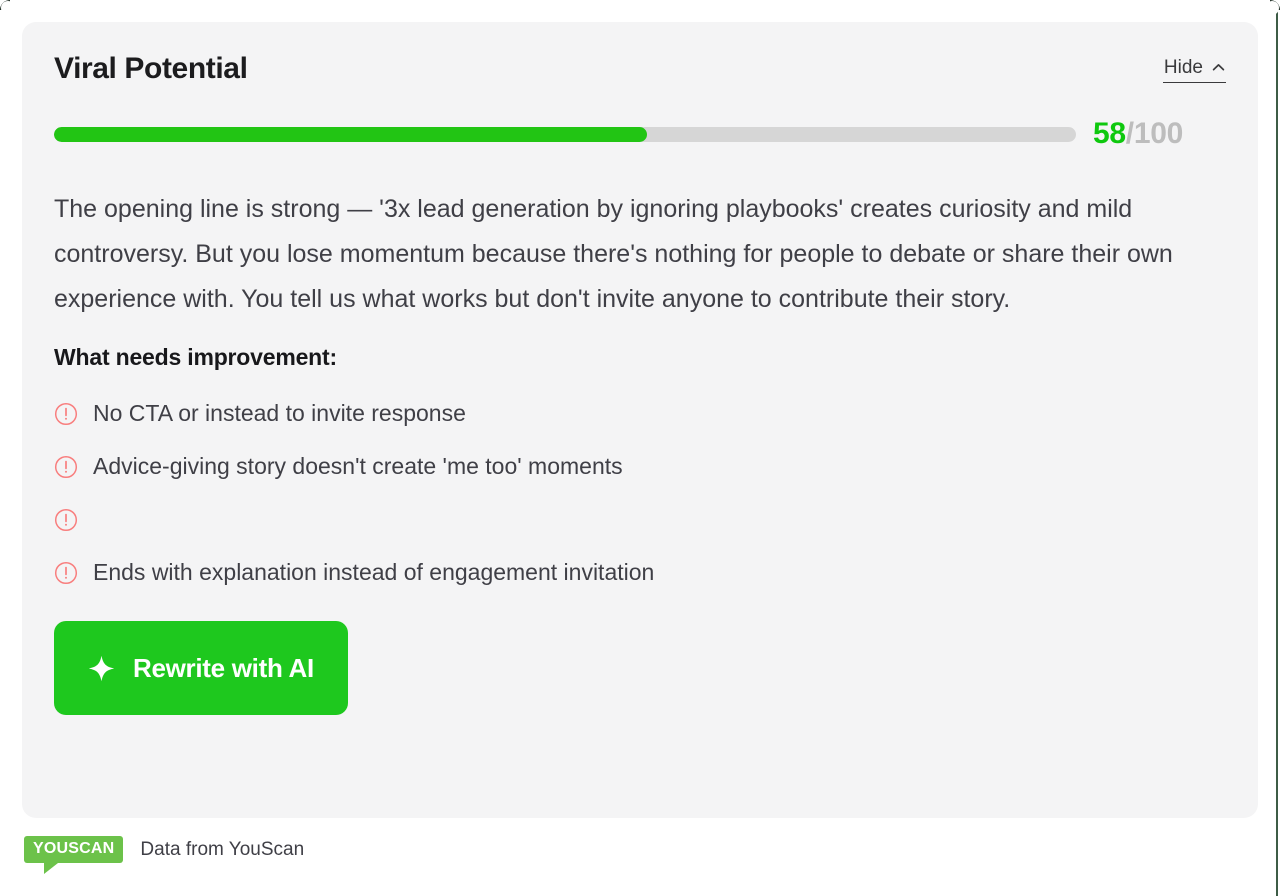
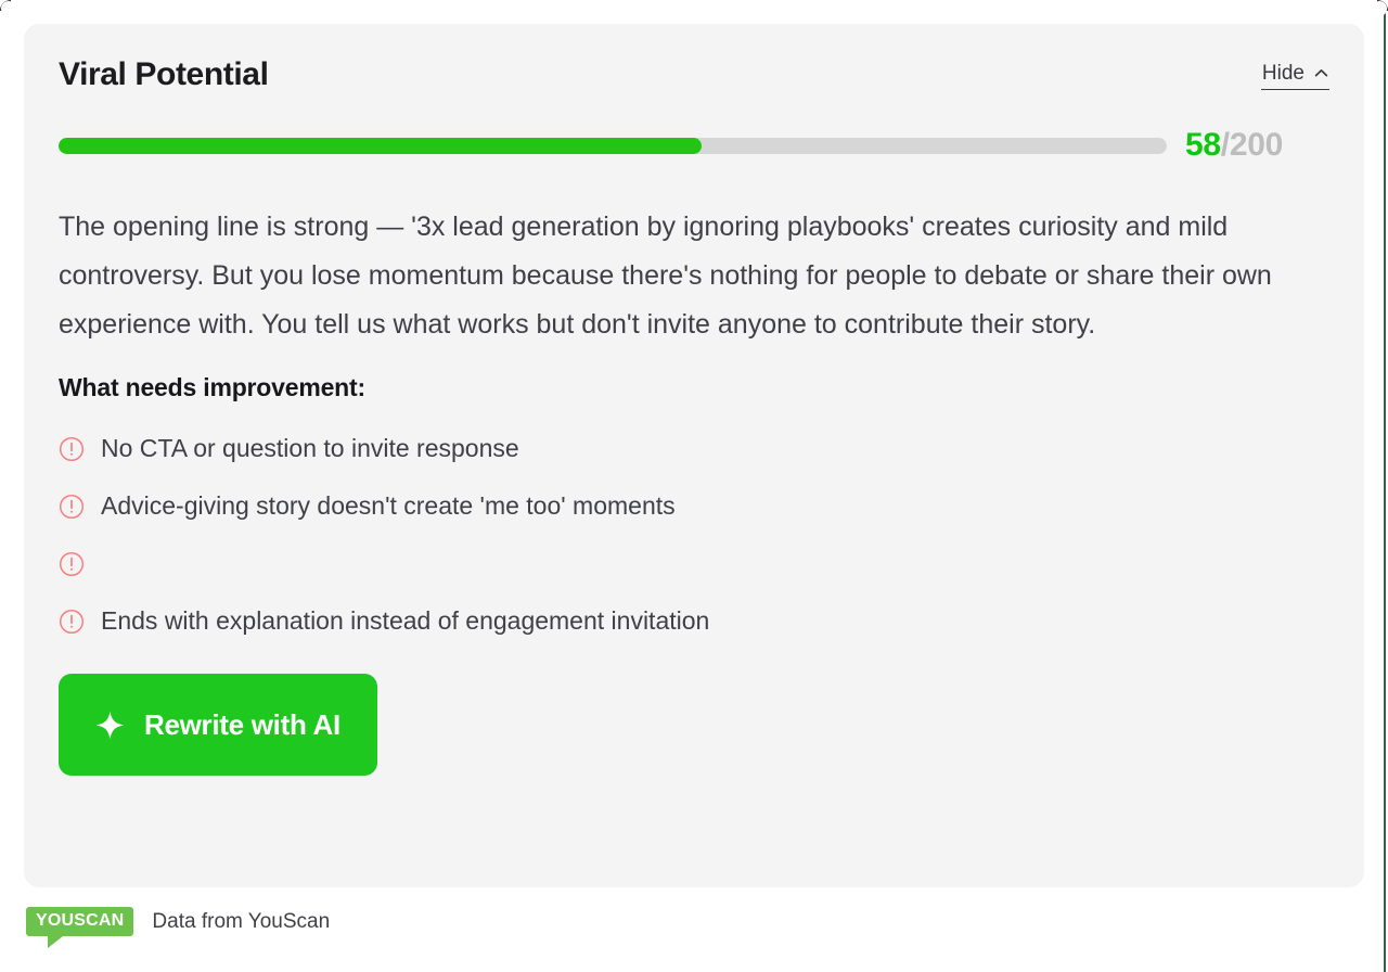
  Viral Potential
  Hide
- 58/100
+ 58/200
  The opening line is strong — '3x lead generation by ignoring playbooks' creates curiosity and mild controversy. But you lose momentum because there's nothing for people to debate or share their own experience with. You tell us what works but don't invite anyone to contribute their story.
  What needs improvement:
- No CTA or instead to invite response
+ No CTA or question to invite response
  Advice-giving story doesn't create 'me too' moments
  Ends with explanation instead of engagement invitation
  Rewrite with AI
  YOUSCAN
  Data from YouScan
